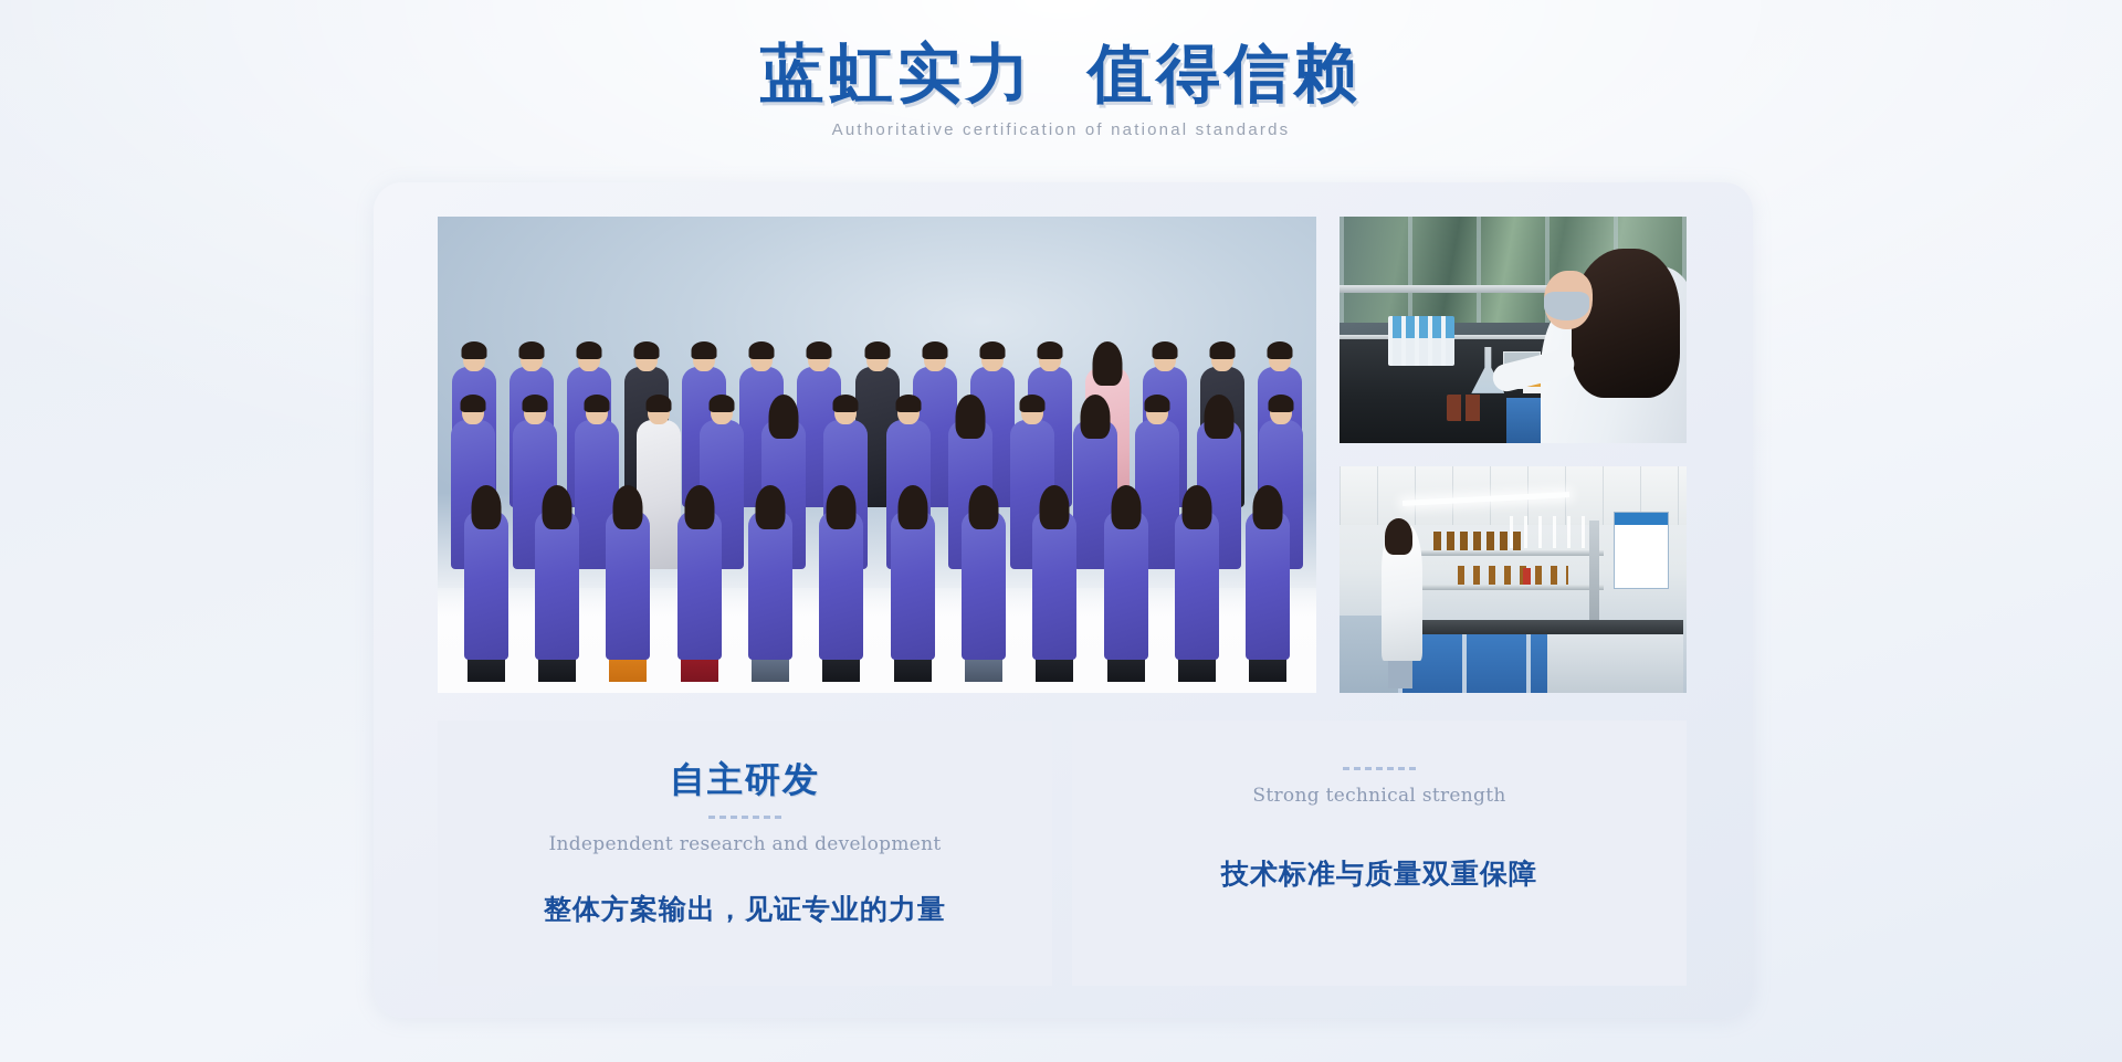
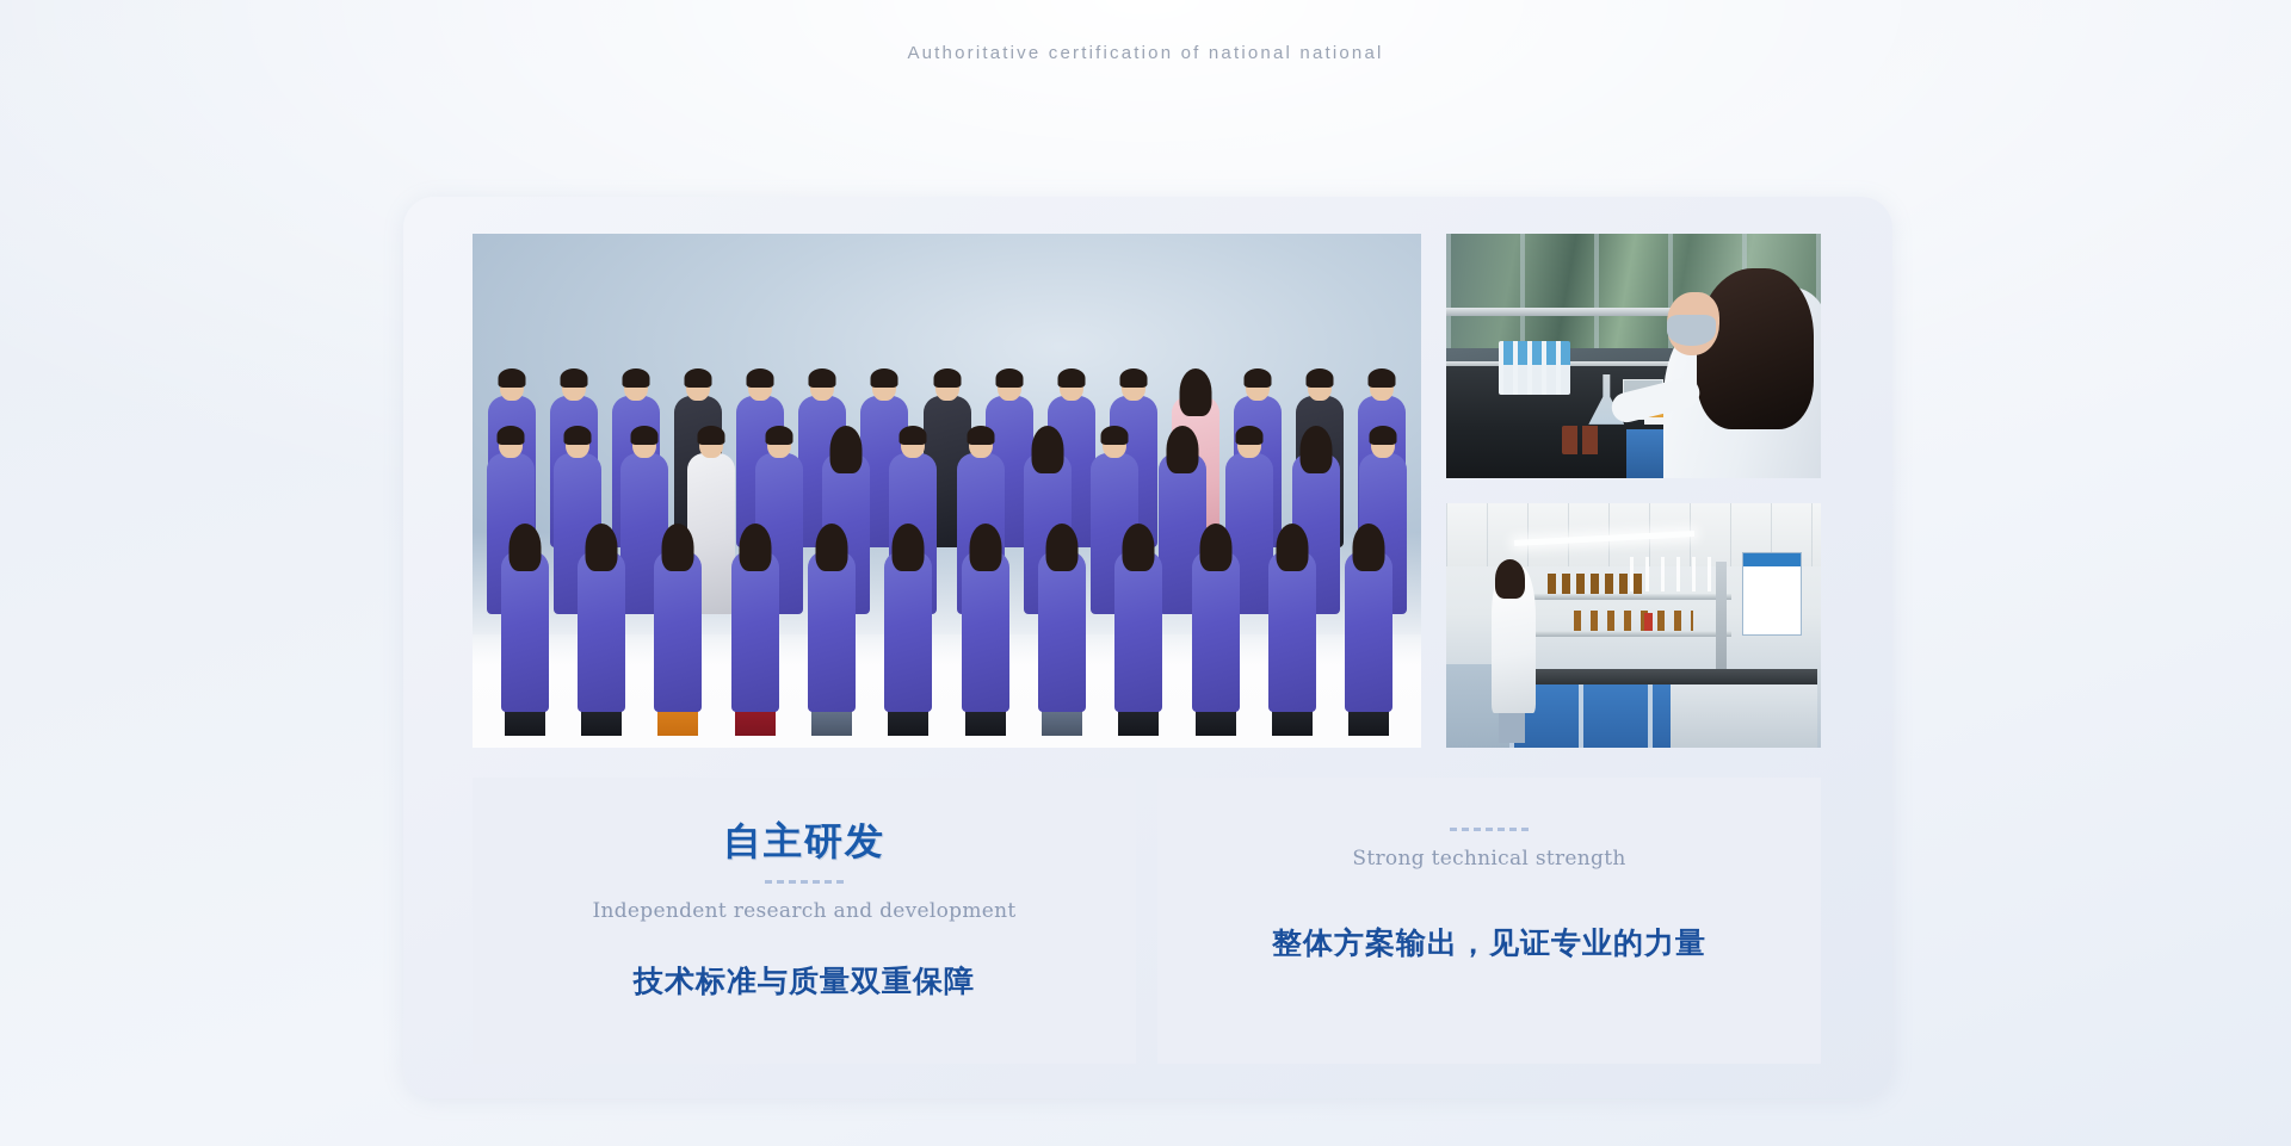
- 蓝虹实力 值得信赖
- Authoritative certification of national standards
+ Authoritative certification of national national
  自主研发
  Independent research and development
- 整体方案输出，见证专业的力量
+ 技术标准与质量双重保障
  Strong technical strength
- 技术标准与质量双重保障
+ 整体方案输出，见证专业的力量
